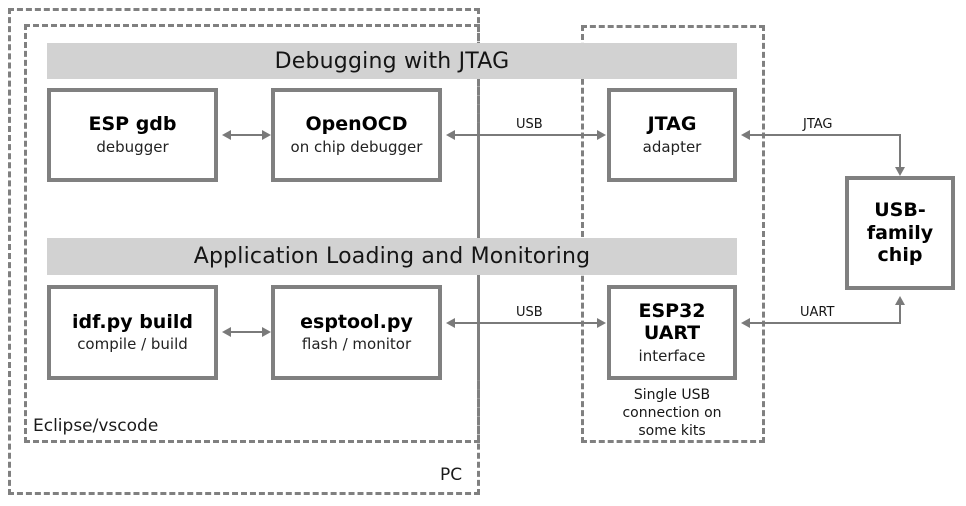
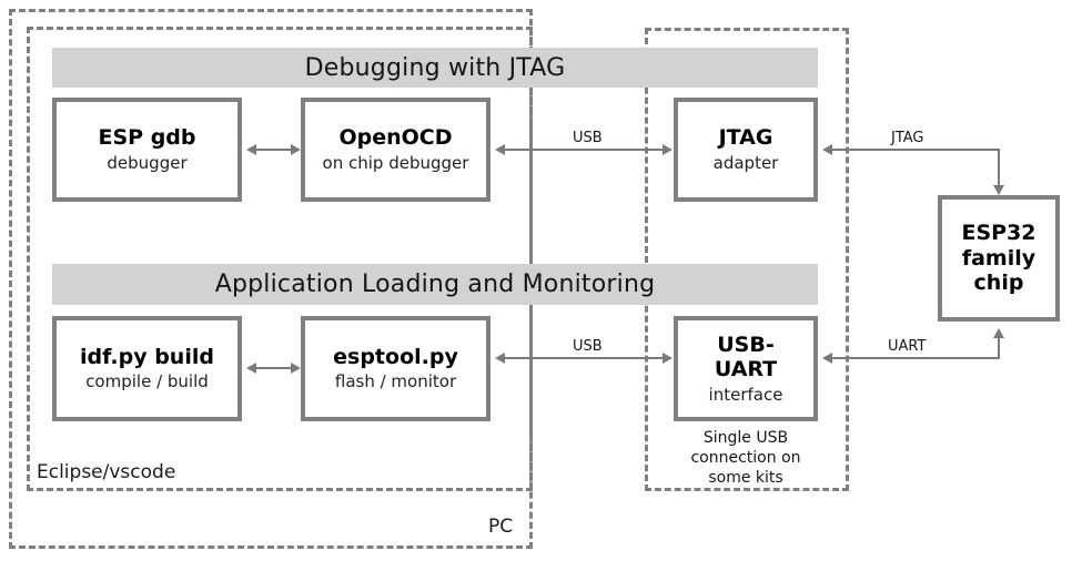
  PC
  Eclipse/vscode
  Debugging with JTAG
  Application Loading and Monitoring
  ESP gdb
  debugger
  OpenOCD
  on chip debugger
  JTAG
  adapter
  idf.py build
  compile / build
  esptool.py
  flash / monitor
- ESP32
+ USB-
  UART
  interface
  Single USB connection on some kits
- USB-
+ ESP32
  family
  chip
  USB
  JTAG
  USB
  UART
